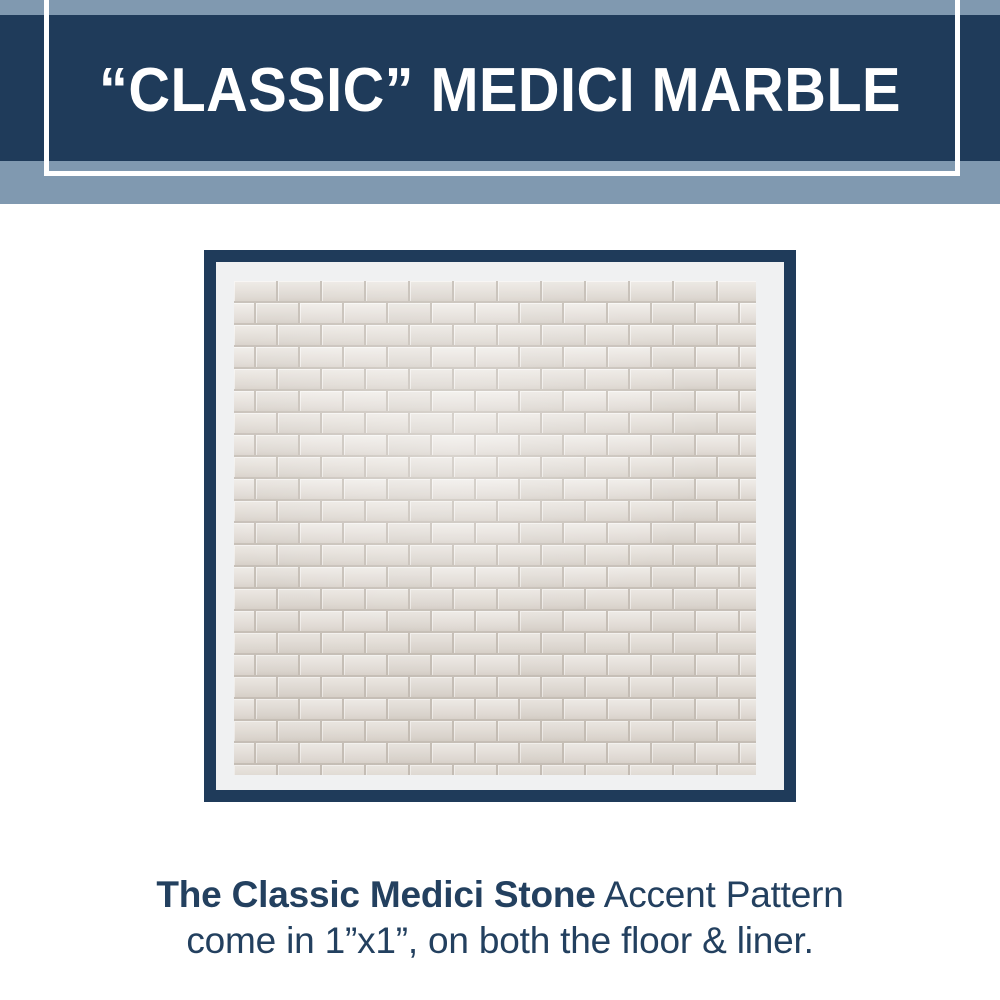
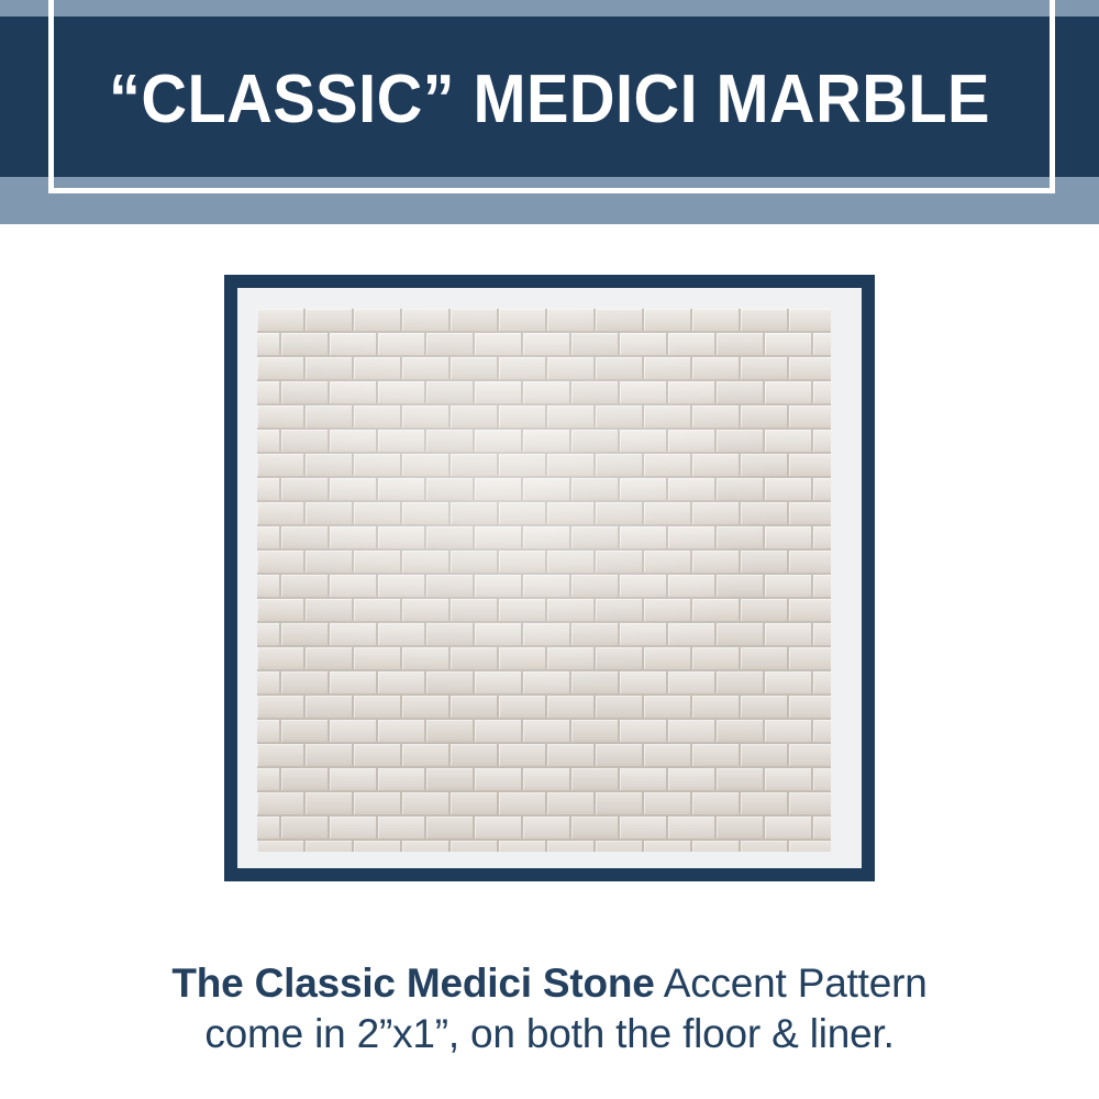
  “CLASSIC” MEDICI MARBLE
  The Classic Medici Stone Accent Pattern
- come in 1”x1”, on both the floor & liner.
+ come in 2”x1”, on both the floor & liner.
